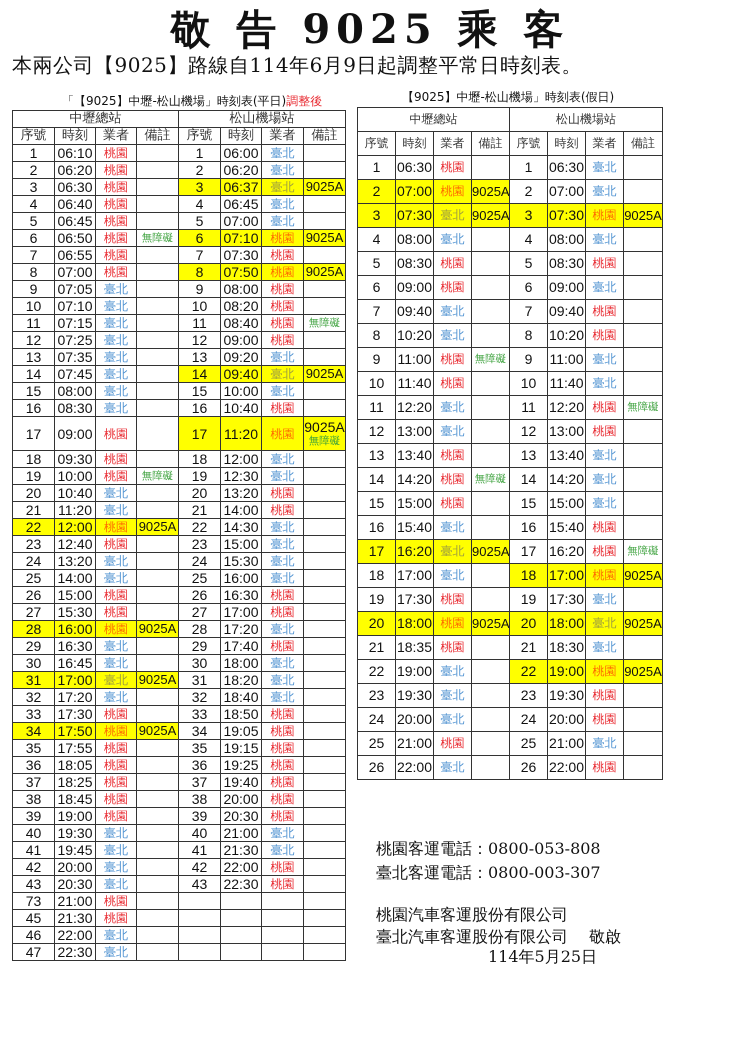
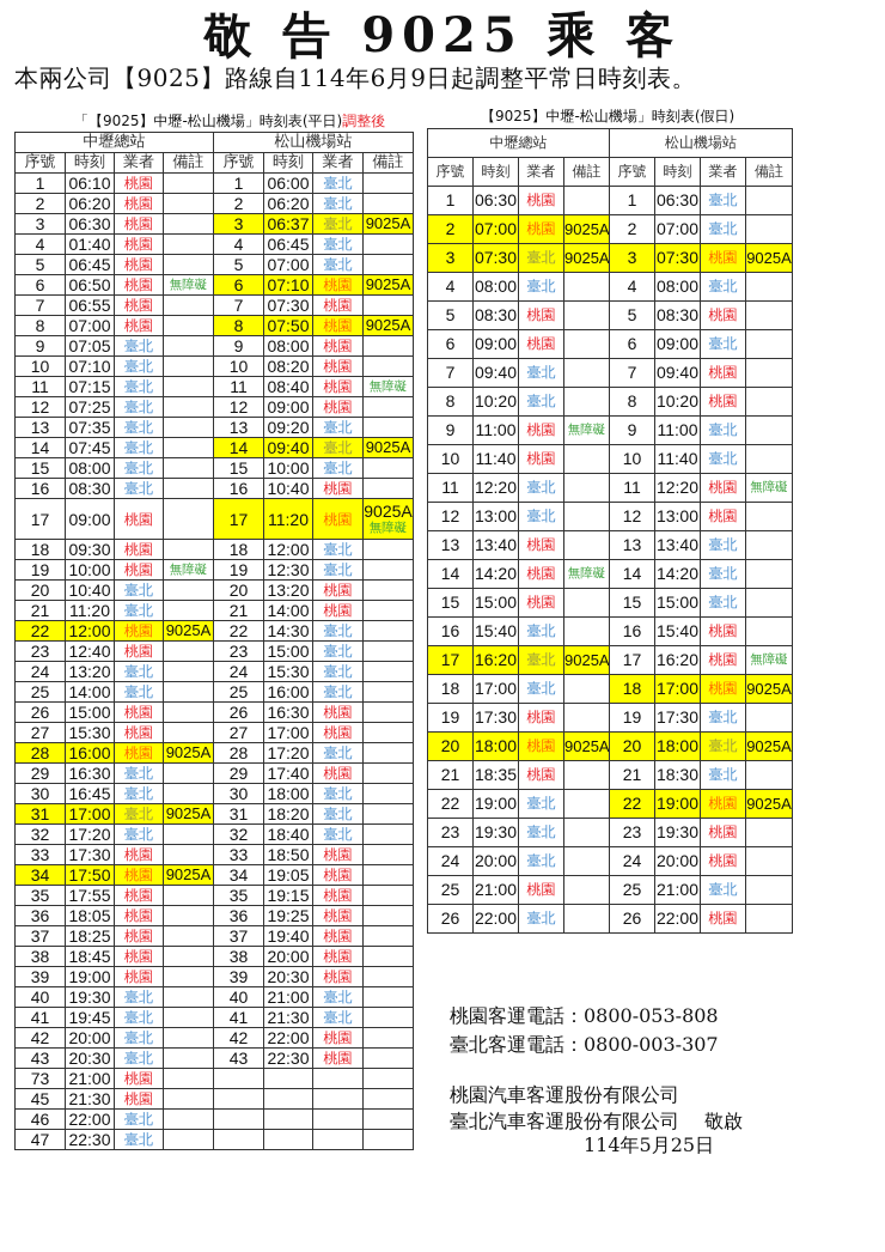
  敬 告 9025 乘 客
  本兩公司【9025】路線自114年6月9日起調整平常日時刻表。
  「【9025】中壢-松山機場」時刻表(平日)調整後
  中壢總站	松山機場站
  序號	時刻	業者	備註	序號	時刻	業者	備註
  1	06:10	桃園		1	06:00	臺北
  2	06:20	桃園		2	06:20	臺北
  3	06:30	桃園		3	06:37	臺北	9025A
- 4	06:40	桃園		4	06:45	臺北
+ 4	01:40	桃園		4	06:45	臺北
  5	06:45	桃園		5	07:00	臺北
  6	06:50	桃園	無障礙	6	07:10	桃園	9025A
  7	06:55	桃園		7	07:30	桃園
  8	07:00	桃園		8	07:50	桃園	9025A
  9	07:05	臺北		9	08:00	桃園
  10	07:10	臺北		10	08:20	桃園
  11	07:15	臺北		11	08:40	桃園	無障礙
  12	07:25	臺北		12	09:00	桃園
  13	07:35	臺北		13	09:20	臺北
  14	07:45	臺北		14	09:40	臺北	9025A
  15	08:00	臺北		15	10:00	臺北
  16	08:30	臺北		16	10:40	桃園
  17	09:00	桃園		17	11:20	桃園	9025A無障礙
  18	09:30	桃園		18	12:00	臺北
  19	10:00	桃園	無障礙	19	12:30	臺北
  20	10:40	臺北		20	13:20	桃園
  21	11:20	臺北		21	14:00	桃園
  22	12:00	桃園	9025A	22	14:30	臺北
  23	12:40	桃園		23	15:00	臺北
  24	13:20	臺北		24	15:30	臺北
  25	14:00	臺北		25	16:00	臺北
  26	15:00	桃園		26	16:30	桃園
  27	15:30	桃園		27	17:00	桃園
  28	16:00	桃園	9025A	28	17:20	臺北
  29	16:30	臺北		29	17:40	桃園
  30	16:45	臺北		30	18:00	臺北
  31	17:00	臺北	9025A	31	18:20	臺北
  32	17:20	臺北		32	18:40	臺北
  33	17:30	桃園		33	18:50	桃園
  34	17:50	桃園	9025A	34	19:05	桃園
  35	17:55	桃園		35	19:15	桃園
  36	18:05	桃園		36	19:25	桃園
  37	18:25	桃園		37	19:40	桃園
  38	18:45	桃園		38	20:00	桃園
  39	19:00	桃園		39	20:30	桃園
  40	19:30	臺北		40	21:00	臺北
  41	19:45	臺北		41	21:30	臺北
  42	20:00	臺北		42	22:00	桃園
  43	20:30	臺北		43	22:30	桃園
  73	21:00	桃園
  45	21:30	桃園
  46	22:00	臺北
  47	22:30	臺北
  【9025】中壢-松山機場」時刻表(假日)
  中壢總站	松山機場站
  序號	時刻	業者	備註	序號	時刻	業者	備註
  1	06:30	桃園		1	06:30	臺北
  2	07:00	桃園	9025A	2	07:00	臺北
  3	07:30	臺北	9025A	3	07:30	桃園	9025A
  4	08:00	臺北		4	08:00	臺北
  5	08:30	桃園		5	08:30	桃園
  6	09:00	桃園		6	09:00	臺北
  7	09:40	臺北		7	09:40	桃園
  8	10:20	臺北		8	10:20	桃園
  9	11:00	桃園	無障礙	9	11:00	臺北
  10	11:40	桃園		10	11:40	臺北
  11	12:20	臺北		11	12:20	桃園	無障礙
  12	13:00	臺北		12	13:00	桃園
  13	13:40	桃園		13	13:40	臺北
  14	14:20	桃園	無障礙	14	14:20	臺北
  15	15:00	桃園		15	15:00	臺北
  16	15:40	臺北		16	15:40	桃園
  17	16:20	臺北	9025A	17	16:20	桃園	無障礙
  18	17:00	臺北		18	17:00	桃園	9025A
  19	17:30	桃園		19	17:30	臺北
  20	18:00	桃園	9025A	20	18:00	臺北	9025A
  21	18:35	桃園		21	18:30	臺北
  22	19:00	臺北		22	19:00	桃園	9025A
  23	19:30	臺北		23	19:30	桃園
  24	20:00	臺北		24	20:00	桃園
  25	21:00	桃園		25	21:00	臺北
  26	22:00	臺北		26	22:00	桃園
  桃園客運電話：0800-053-808
  臺北客運電話：0800-003-307
  桃園汽車客運股份有限公司
  臺北汽車客運股份有限公司 敬啟
  114年5月25日
